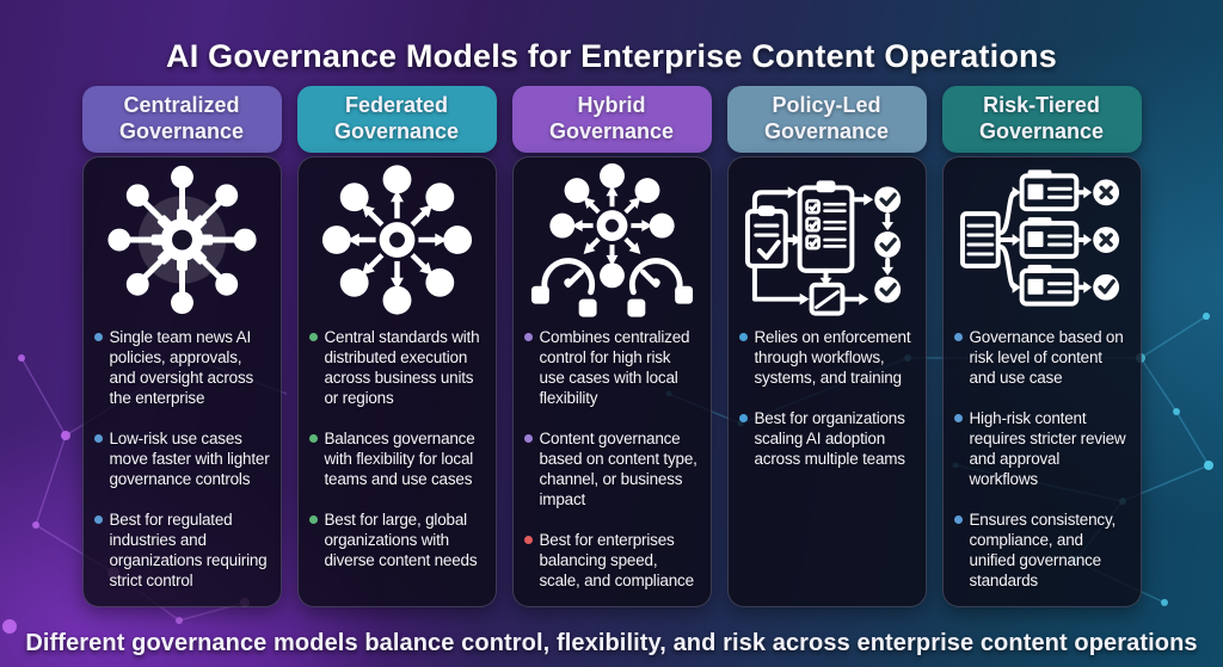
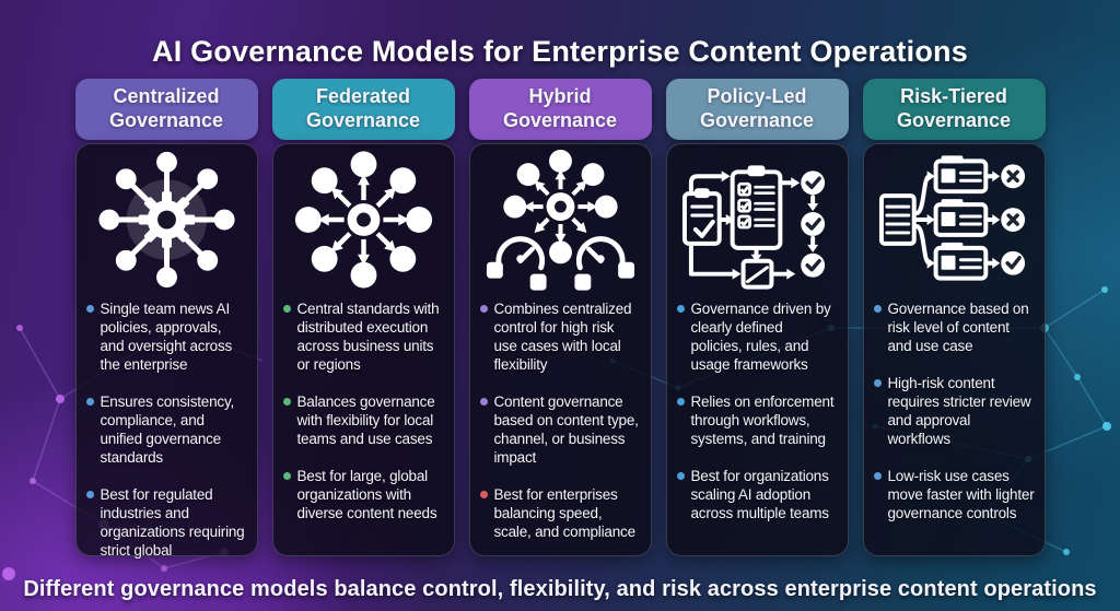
  AI Governance Models for Enterprise Content Operations
  Centralized Governance
  Single team news AI policies, approvals, and oversight across the enterprise
- Low-risk use cases move faster with lighter governance controls
+ Ensures consistency, compliance, and unified governance standards
- Best for regulated industries and organizations requiring strict control
+ Best for regulated industries and organizations requiring strict global
  Federated Governance
  Central standards with distributed execution across business units or regions
  Balances governance with flexibility for local teams and use cases
  Best for large, global organizations with diverse content needs
  Hybrid Governance
  Combines centralized control for high risk use cases with local flexibility
  Content governance based on content type, channel, or business impact
  Best for enterprises balancing speed, scale, and compliance
  Policy-Led Governance
+ Governance driven by clearly defined policies, rules, and usage frameworks
  Relies on enforcement through workflows, systems, and training
  Best for organizations scaling AI adoption across multiple teams
  Risk-Tiered Governance
  Governance based on risk level of content and use case
  High-risk content requires stricter review and approval workflows
- Ensures consistency, compliance, and unified governance standards
+ Low-risk use cases move faster with lighter governance controls
  Different governance models balance control, flexibility, and risk across enterprise content operations
